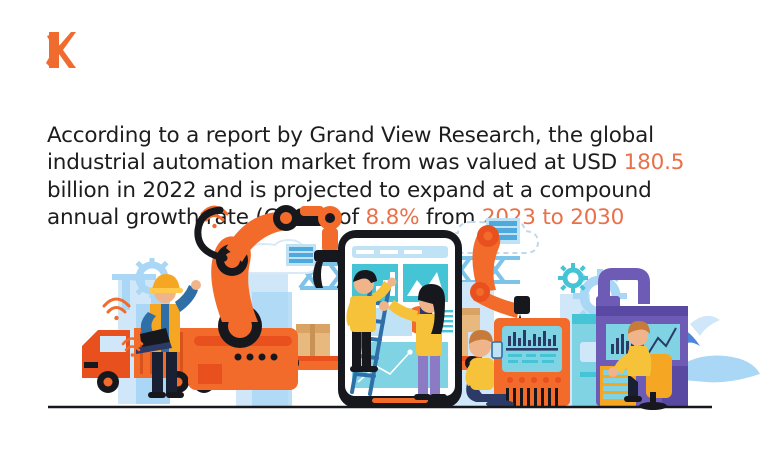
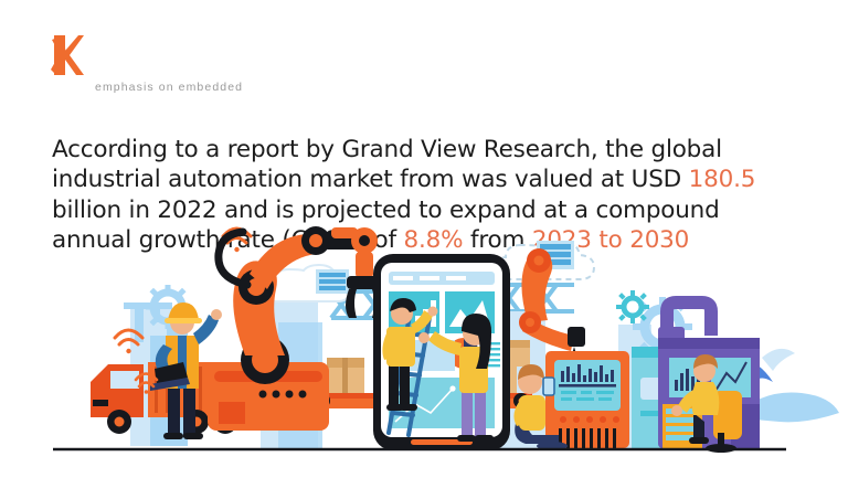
+ emphasis on embedded
  According to a report by Grand View Research, the global industrial automation market from was valued at USD 180.5 billion in 2022 and is projected to expand at a compound annual growthte of 8.8% from 2023 to 2030
